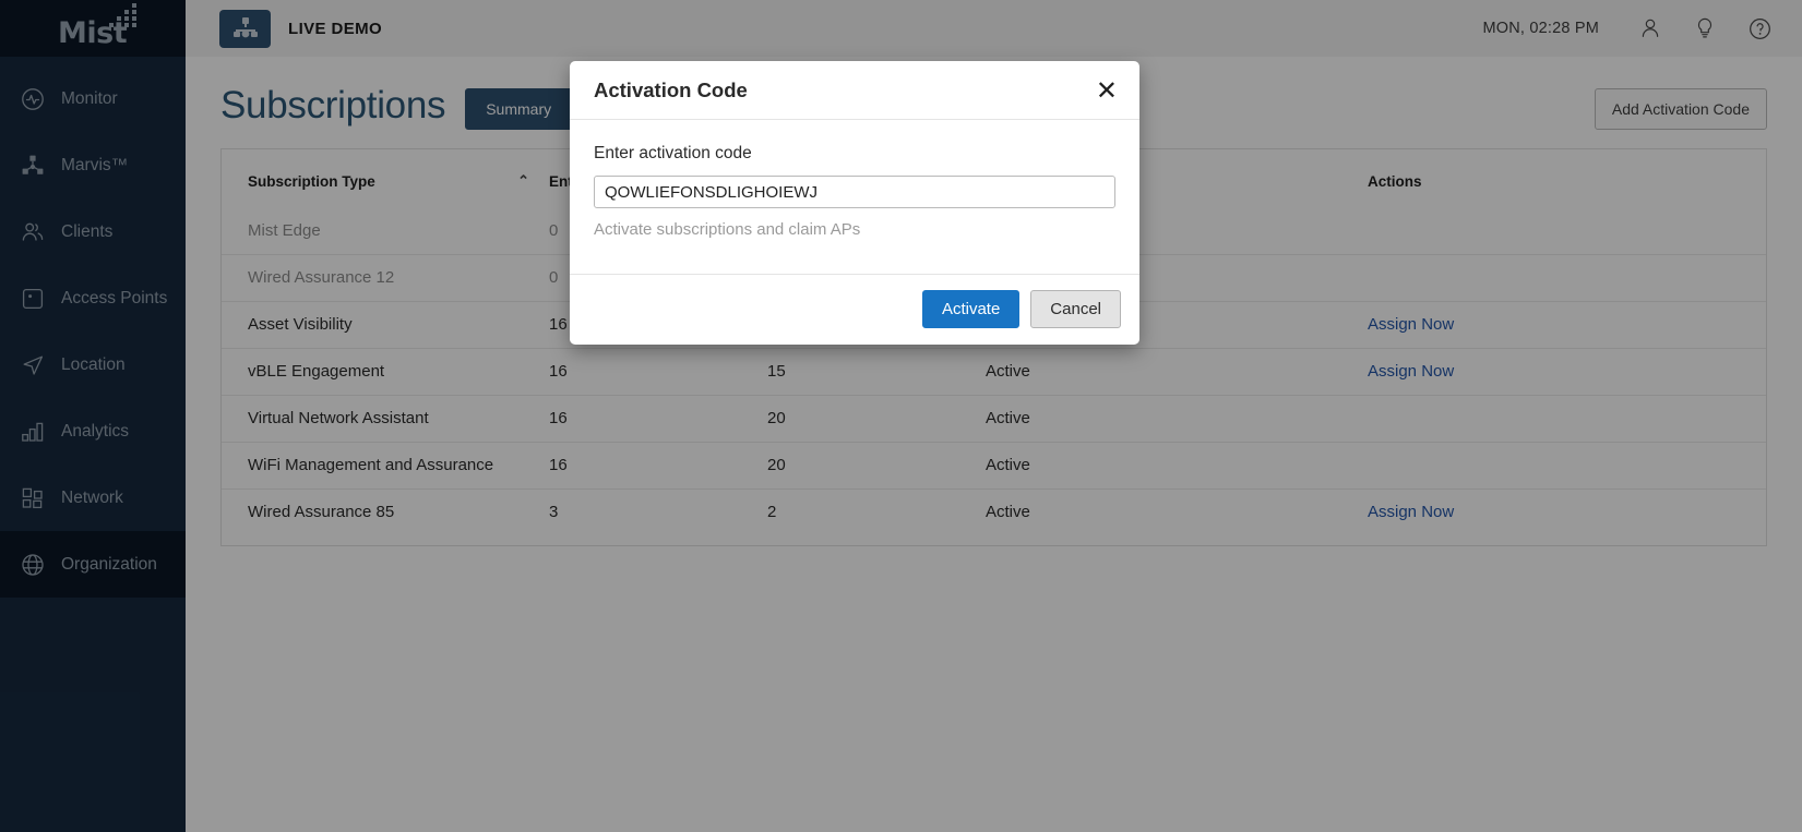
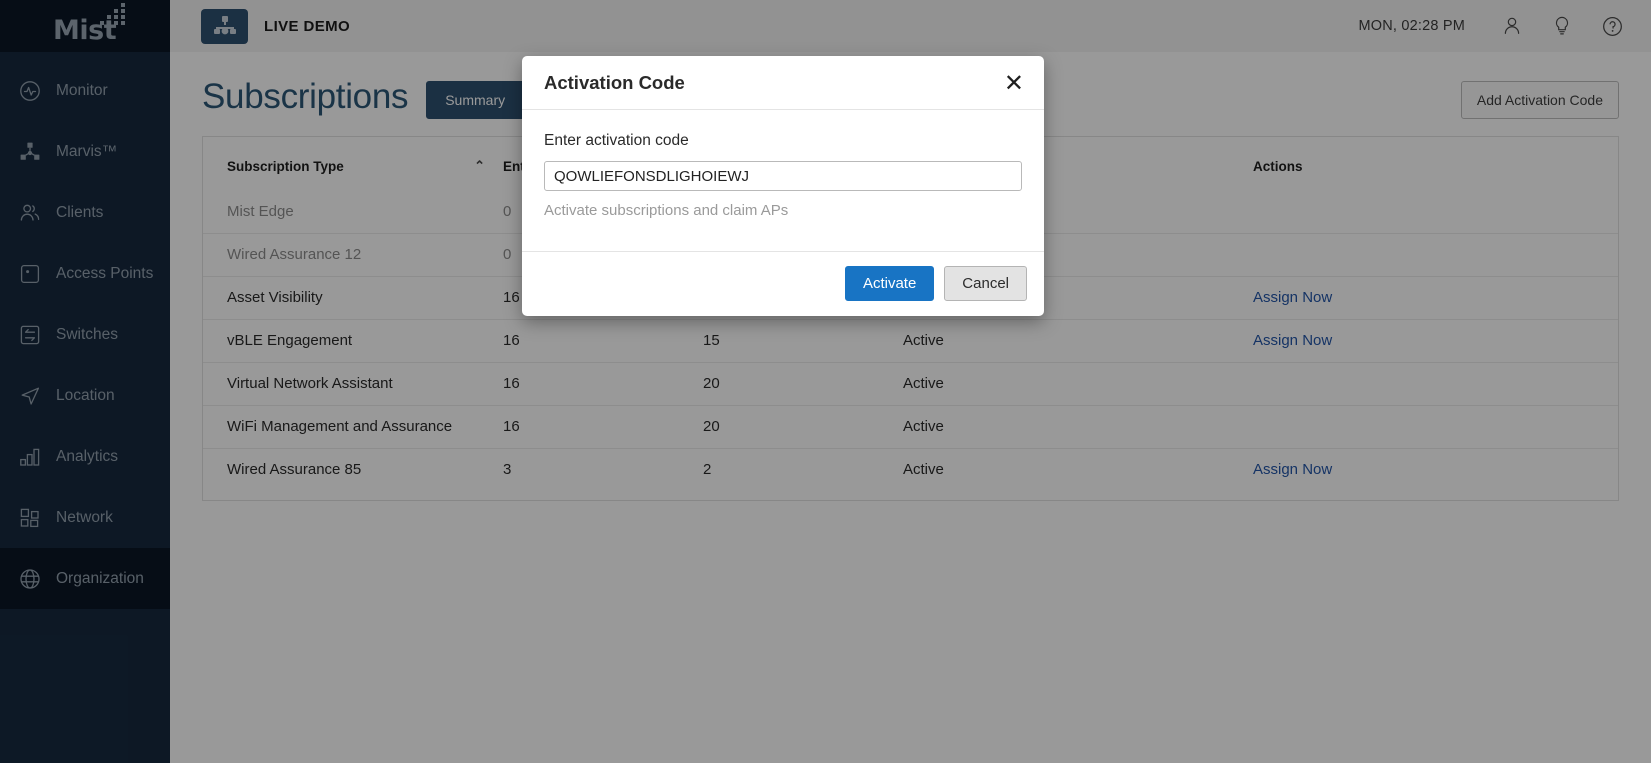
  Mist
  Monitor
  Marvis™
  Clients
  Access Points
+ Switches
  Location
  Analytics
  Network
  Organization
  LIVE DEMO
  MON, 02:28 PM
  Subscriptions
  Summary
  Add Activation Code
  Mist Edge	0
  Wired Assurance 12	0
  Asset Visibility	16			Assign Now
  vBLE Engagement	16	15	Active	Assign Now
  Virtual Network Assistant	16	20	Active
  WiFi Management and Assurance	16	20	Active
  Wired Assurance 85	3	2	Active	Assign Now
  Activation Code
  ✕
  Enter activation code
  QOWLIEFONSDLIGHOIEWJ
  Activate subscriptions and claim APs
  Activate
  Cancel
